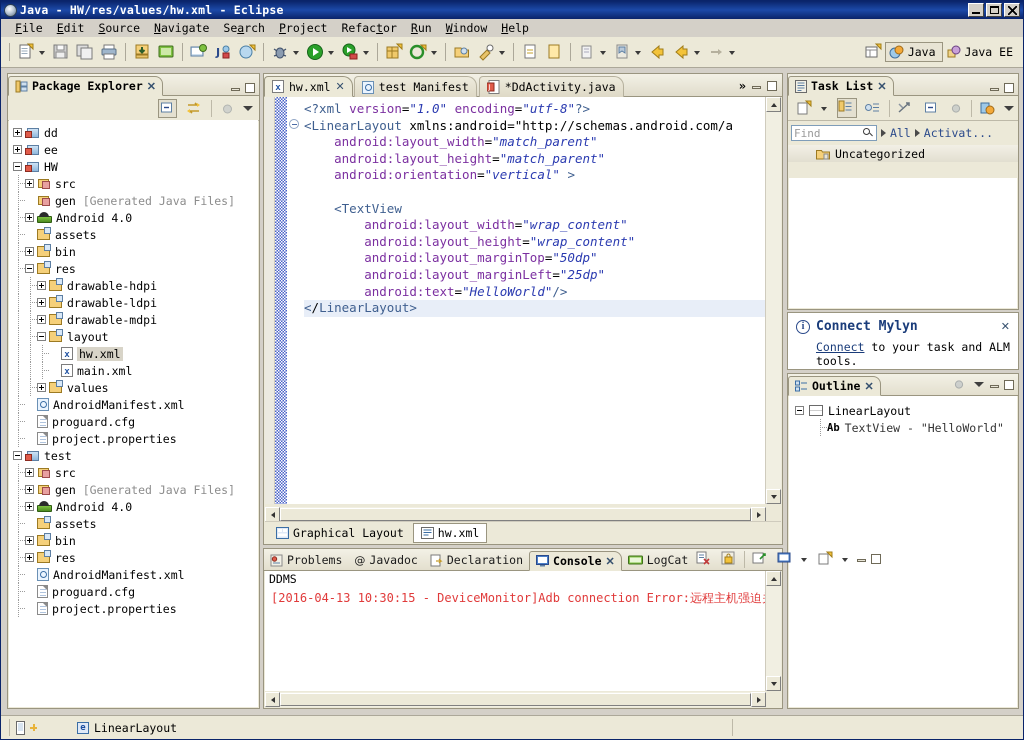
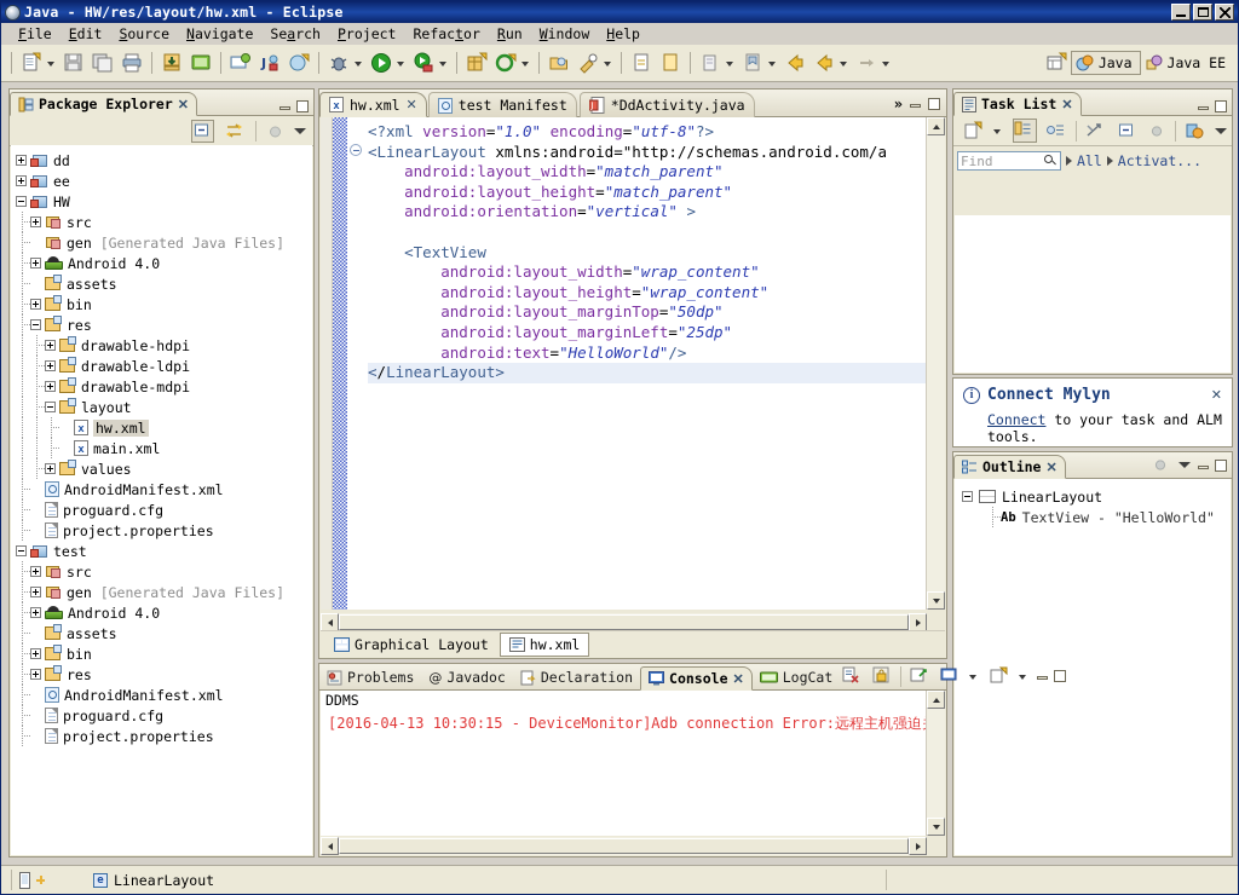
- Java - HW/res/values/hw.xml - Eclipse
+ Java - HW/res/layout/hw.xml - Eclipse
  File
  Edit
  Source
  Navigate
  Search
  Project
  Refactor
  Run
  Window
  Help
  J
  Java
  Java EE
  Package Explorer
  ✕
  dd
  ee
  HW
  src
  gen [Generated Java Files]
  Android 4.0
  assets
  bin
  res
  drawable-hdpi
  drawable-ldpi
  drawable-mdpi
  layout
  x
  hw.xml
  x
  main.xml
  values
  AndroidManifest.xml
  proguard.cfg
  project.properties
  test
  src
  gen [Generated Java Files]
  Android 4.0
  assets
  bin
  res
  AndroidManifest.xml
  proguard.cfg
  project.properties
  x
  hw.xml
  ✕
  test Manifest
  J
  *DdActivity.java
  »
  <?xml version="1.0" encoding="utf-8"?> <LinearLayout xmlns:android="http://schemas.android.com/a
  android:layout_width="match_parent" android:layout_height="match_parent" android:orientation="vertical" > <TextView android:layout_width="wrap_content" android:layout_height="wrap_content" android:layout_marginTop="50dp" android:layout_marginLeft="25dp" android:text="HelloWorld"/>
  </LinearLayout>
  Graphical Layout
  hw.xml
  Task List
  ✕
  Find
  All
  Activat...
- Uncategorized
  i
  Connect Mylyn
  ✕
  Connect to your task and ALM tools.
  Outline
  ✕
  LinearLayout
  Ab
  TextView - "HelloWorld"
  Problems
  @
  Javadoc
  Declaration
  Console
  ✕
  LogCat
  DDMS
  [2016-04-13 10:30:15 - DeviceMonitor]Adb connection Error:远程主机强迫
  e
  LinearLayout
